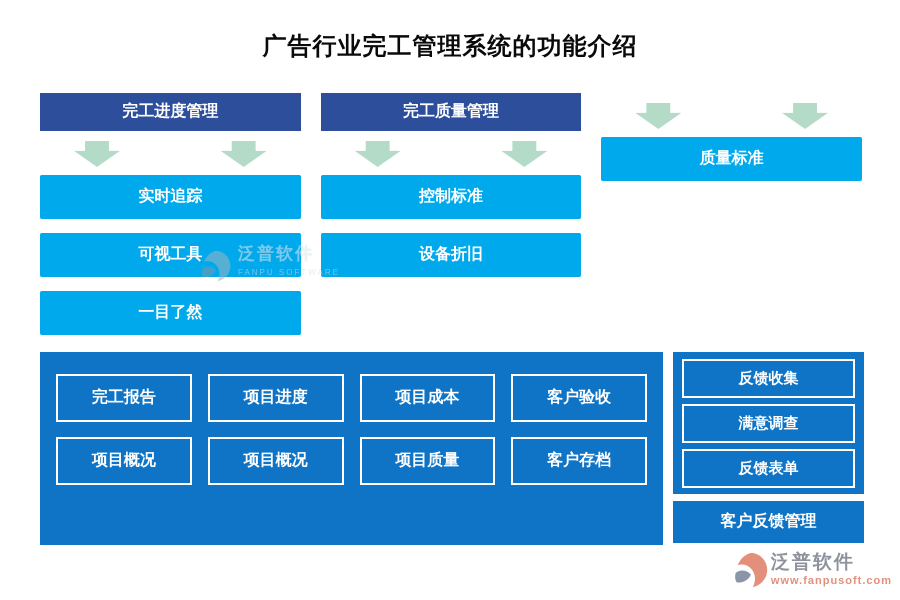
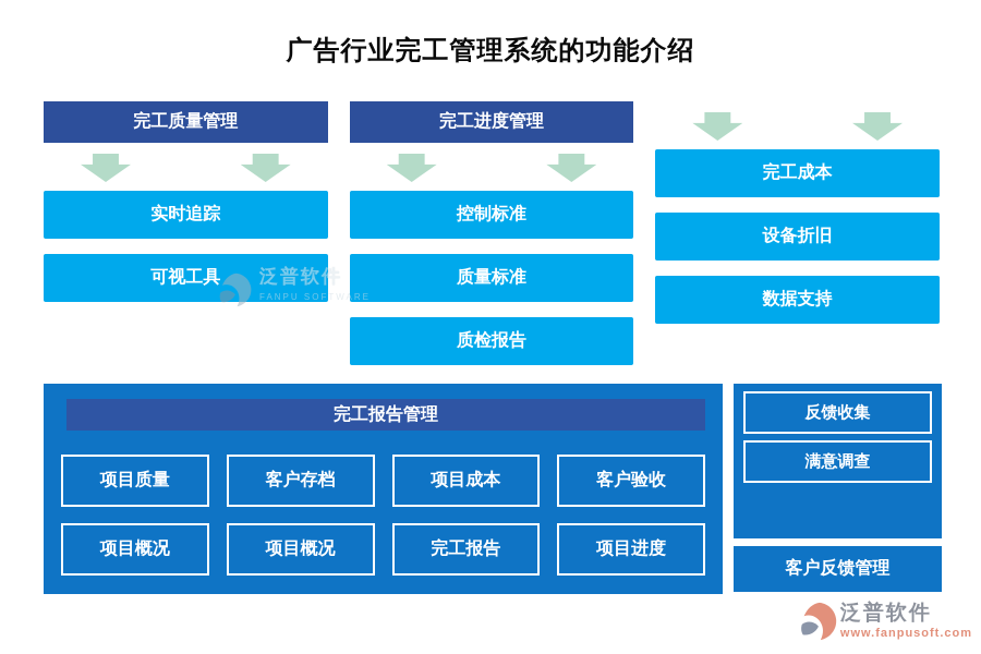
  广告行业完工管理系统的功能介绍
- 完工进度管理
+ 完工质量管理
  实时追踪
  可视工具
- 一目了然
- 完工质量管理
+ 完工进度管理
  控制标准
- 设备折旧
+ 质量标准
+ 质检报告
+ 完工成本
- 质量标准
+ 设备折旧
+ 数据支持
+ 完工报告管理
- 完工报告
+ 项目质量
- 项目进度
+ 客户存档
  项目成本
  客户验收
  项目概况
  项目概况
- 项目质量
+ 完工报告
- 客户存档
+ 项目进度
  反馈收集
  满意调查
- 反馈表单
  客户反馈管理
  泛普软件
  FANPU SOFTWARE
  泛普软件
  www.fanpusoft.com
